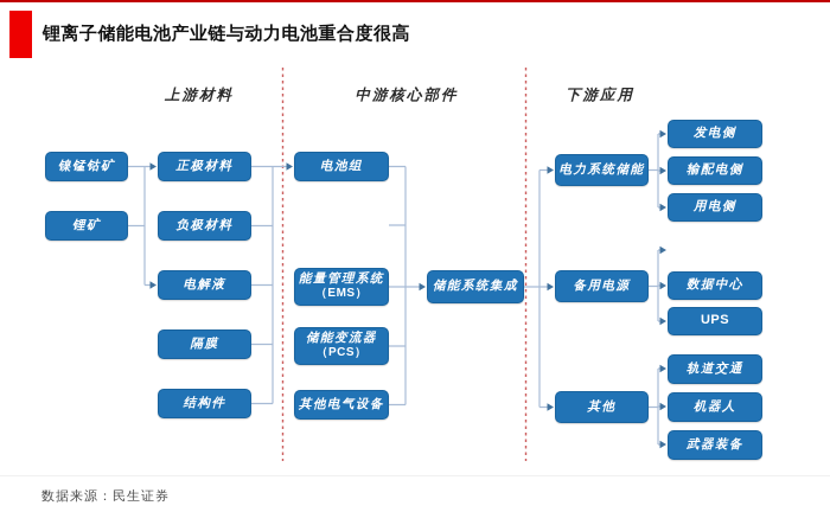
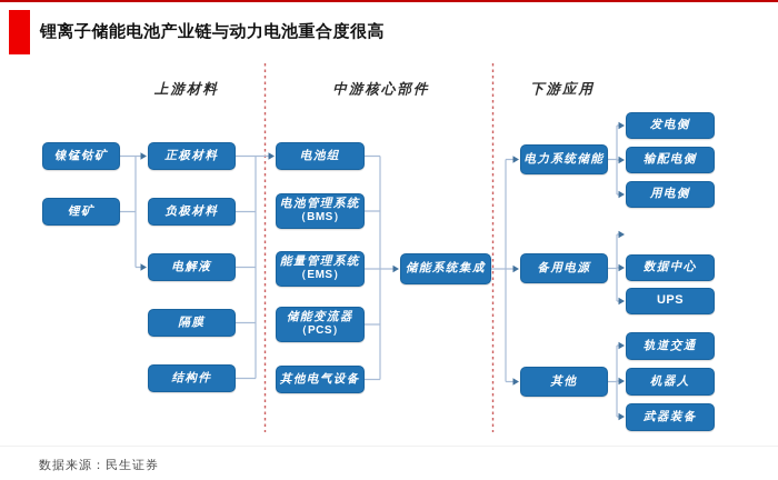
  锂离子储能电池产业链与动力电池重合度很高
  上游材料
  中游核心部件
  下游应用
  镍锰钴矿
  锂矿
  正极材料
  负极材料
  电解液
  隔膜
  结构件
  电池组
+ 电池管理系统
+ （BMS）
  能量管理系统
  （EMS）
  储能变流器
  （PCS）
  其他电气设备
  储能系统集成
  电力系统储能
  备用电源
  其他
  发电侧
  输配电侧
  用电侧
  数据中心
  UPS
  轨道交通
  机器人
  武器装备
  数据来源：民生证券
